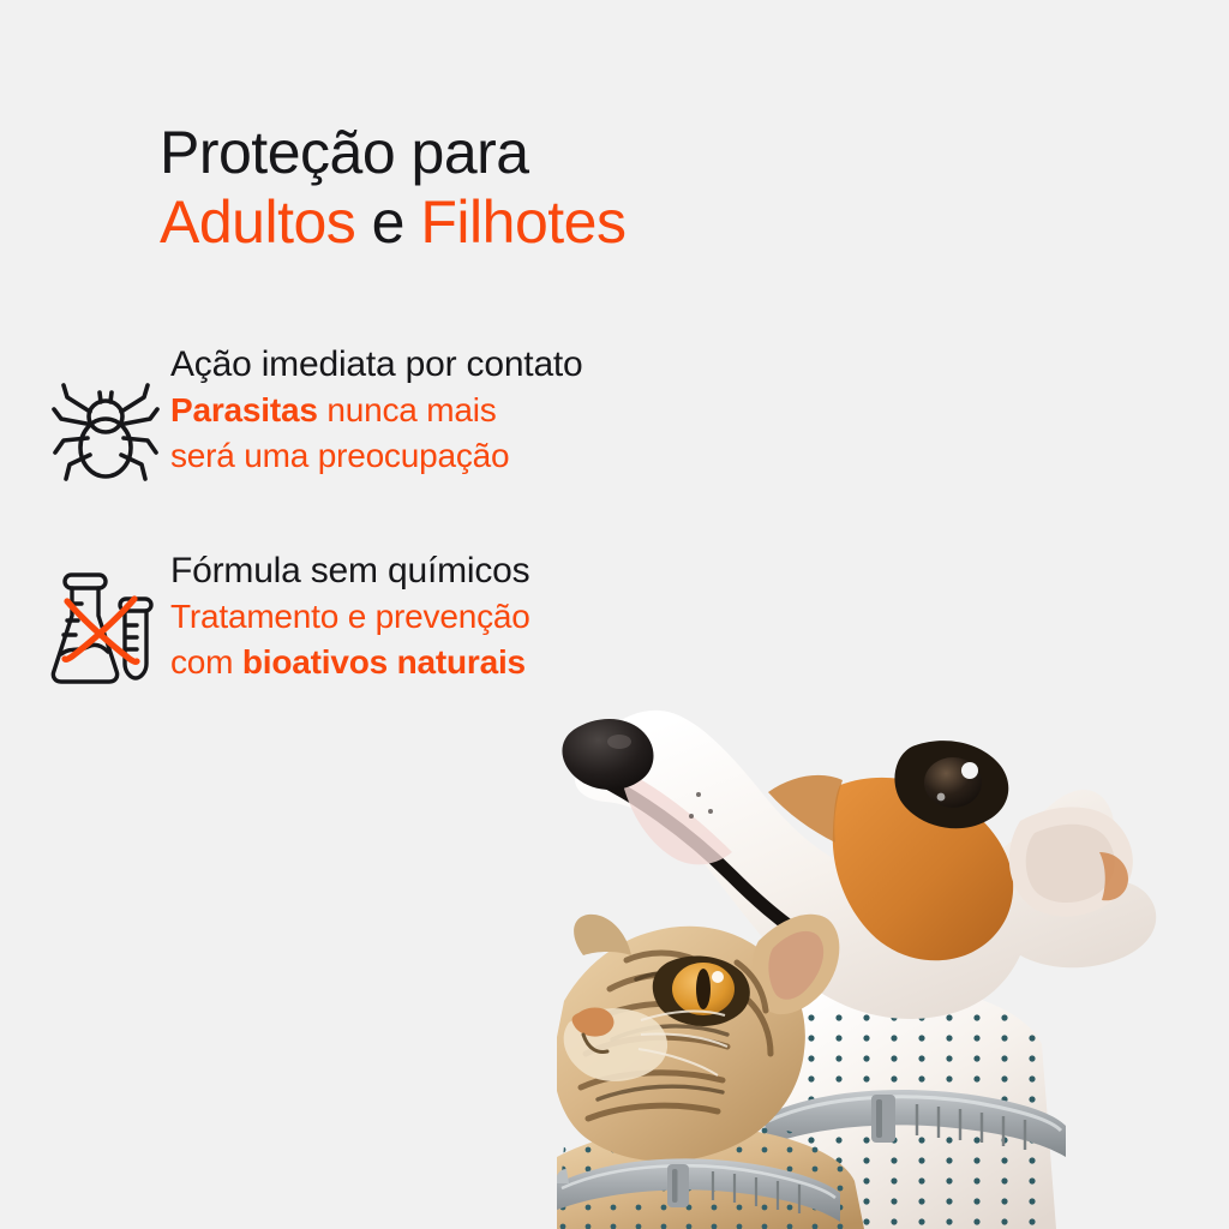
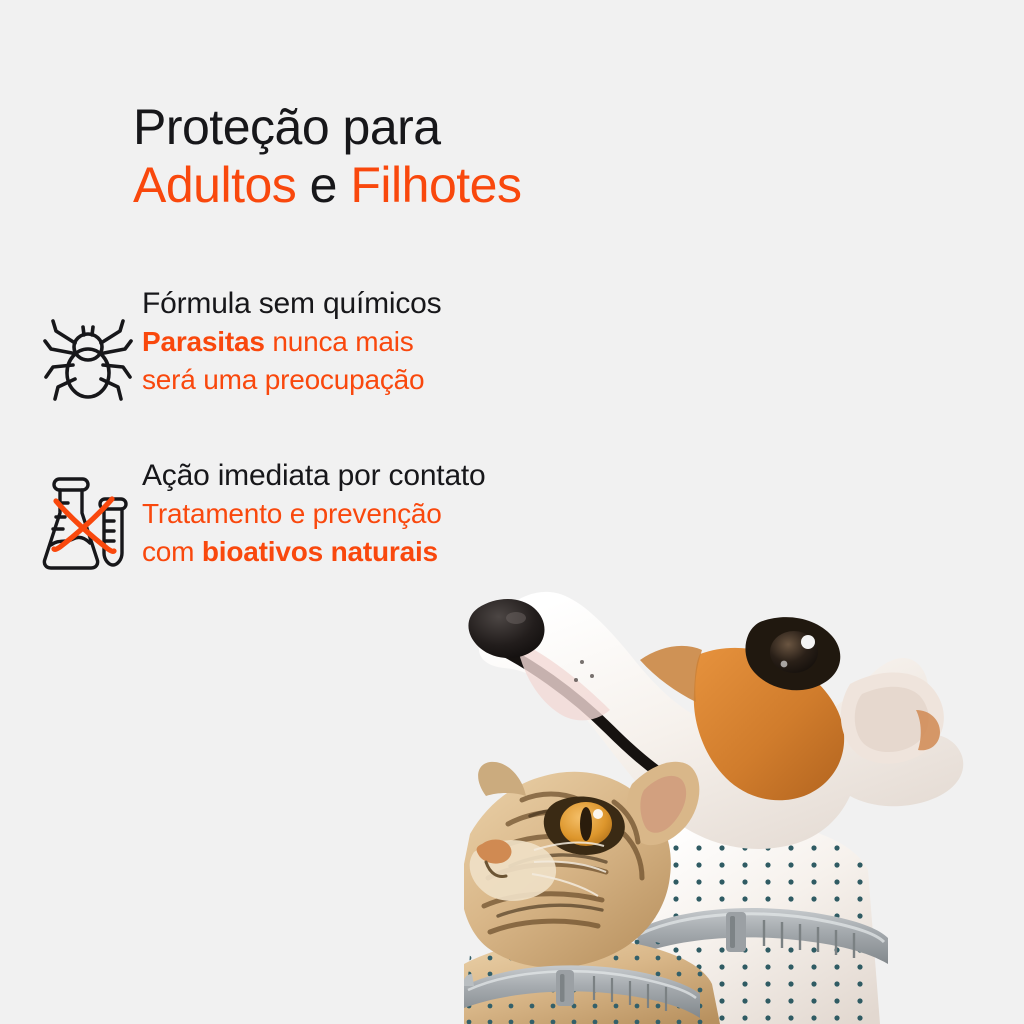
  Proteção para
  Adultos e Filhotes
- Ação imediata por contato
+ Fórmula sem químicos
  Parasitas nunca mais
  será uma preocupação
- Fórmula sem químicos
+ Ação imediata por contato
  Tratamento e prevenção
  com bioativos naturais
